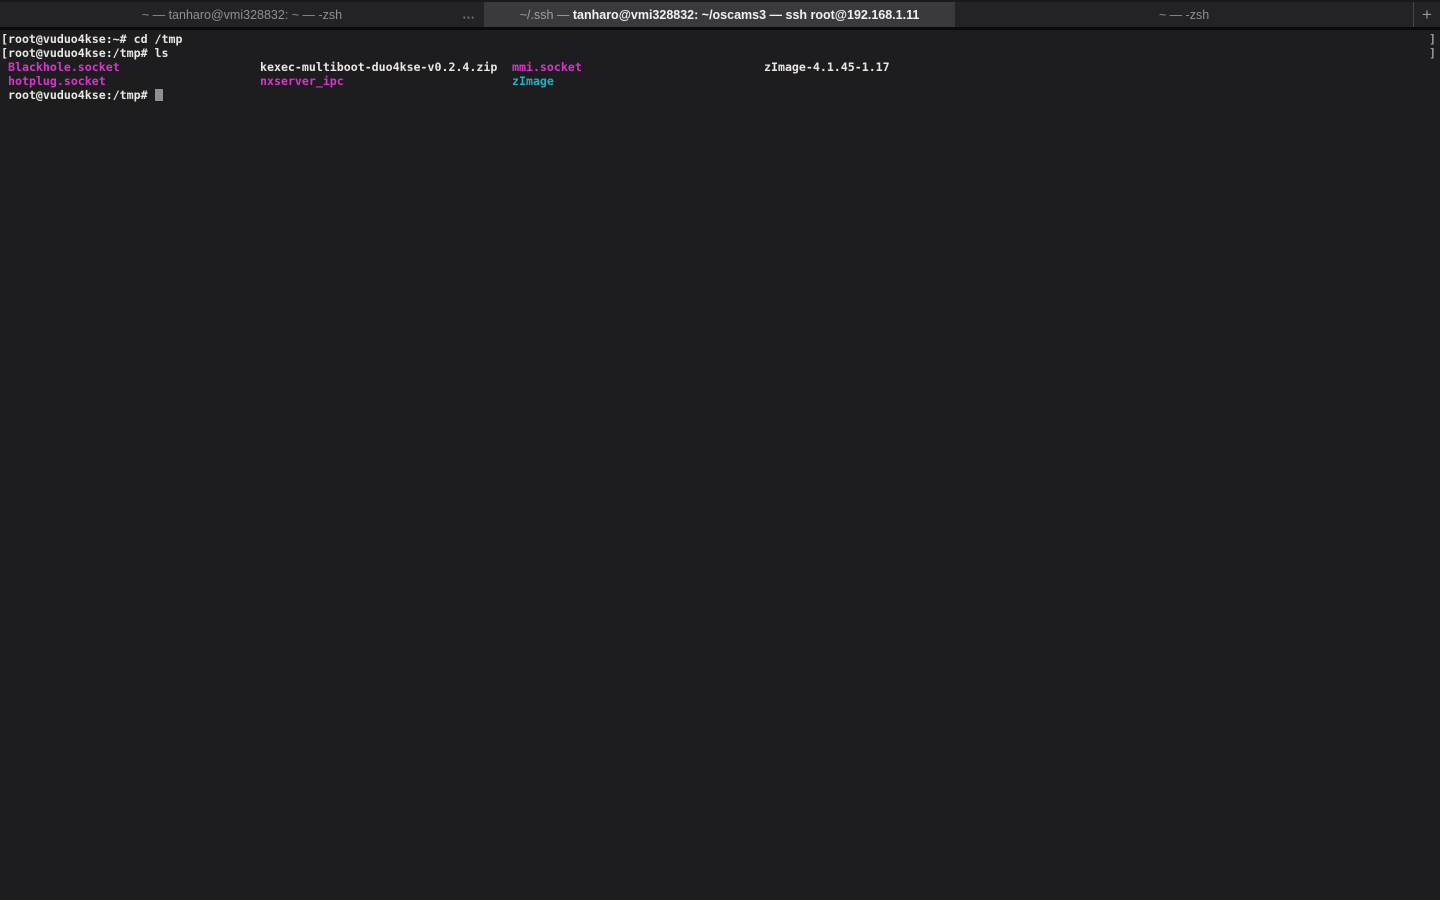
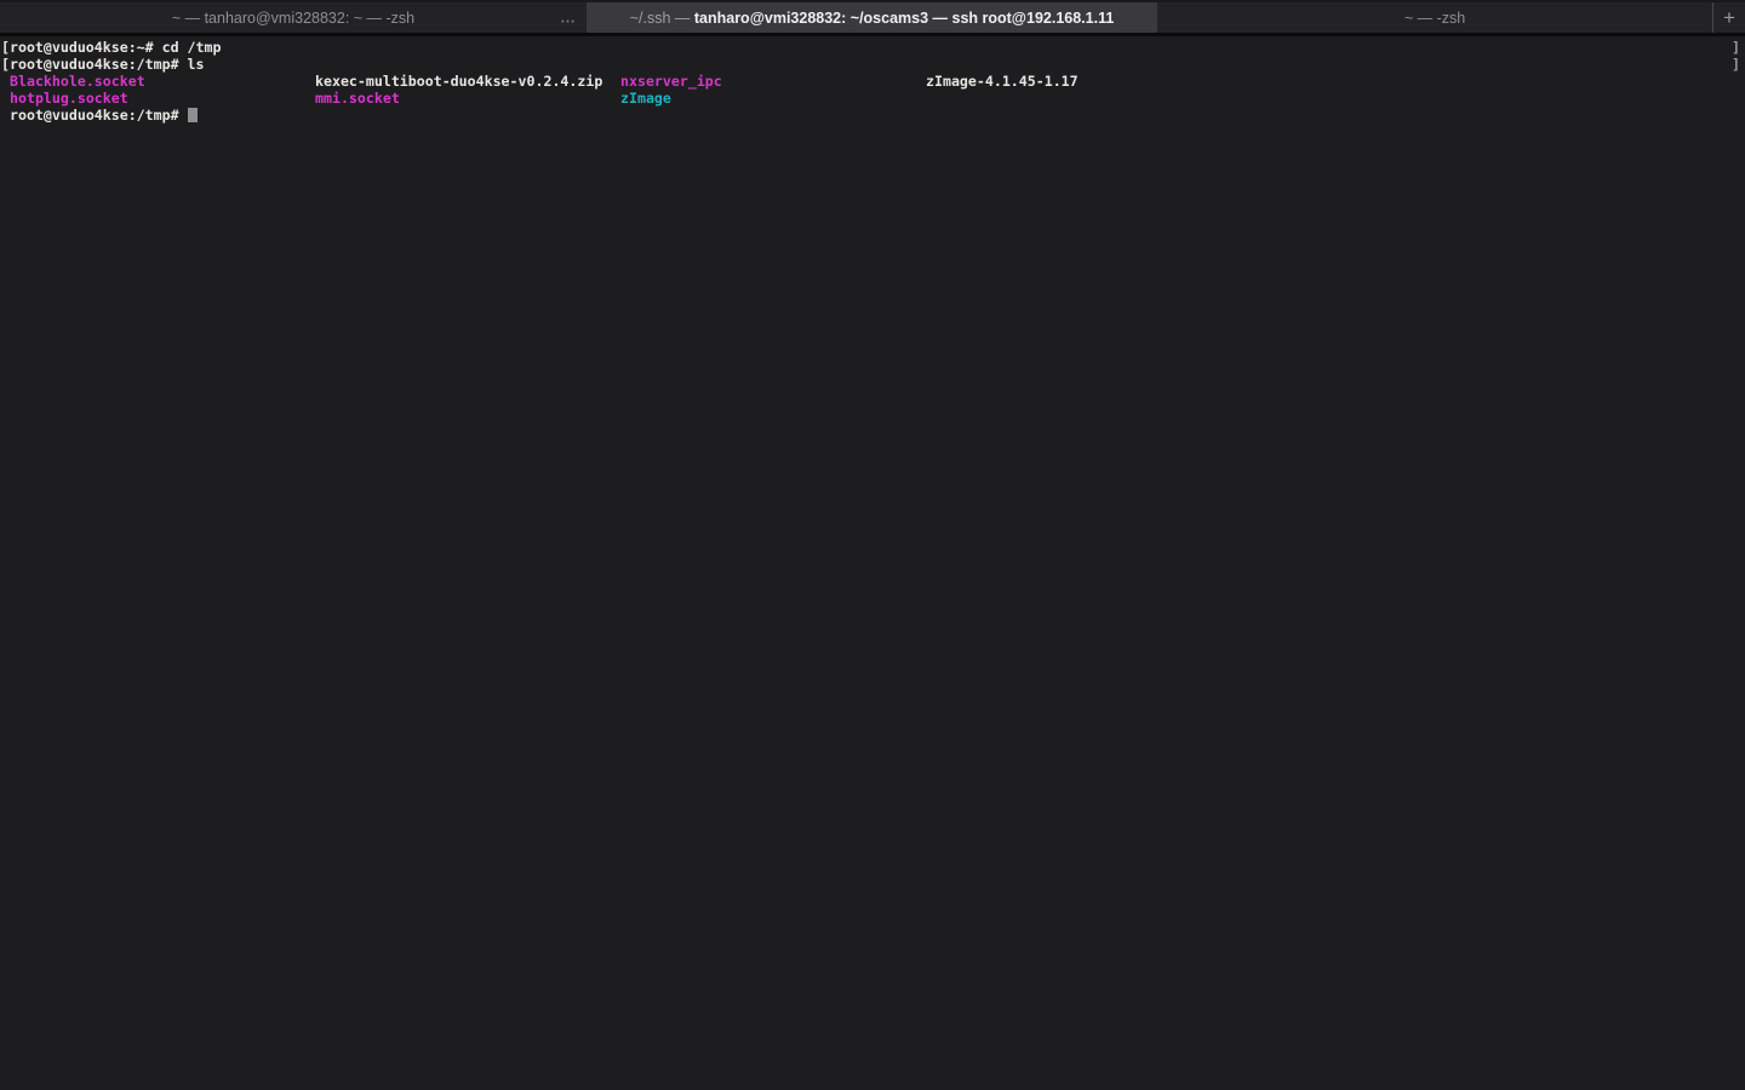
  ~ — tanharo@vmi328832: ~ — -zsh
  …
  ~/.ssh — tanharo@vmi328832: ~/oscams3 — ssh root@192.168.1.11
  ~ — -zsh
  +
  [root@vuduo4kse:~# cd /tmp
  ]
  [root@vuduo4kse:/tmp# ls
  ]
  Blackhole.socket
  kexec-multiboot-duo4kse-v0.2.4.zip
- mmi.socket
+ nxserver_ipc
  zImage-4.1.45-1.17
  hotplug.socket
- nxserver_ipc
+ mmi.socket
  zImage
  root@vuduo4kse:/tmp#
